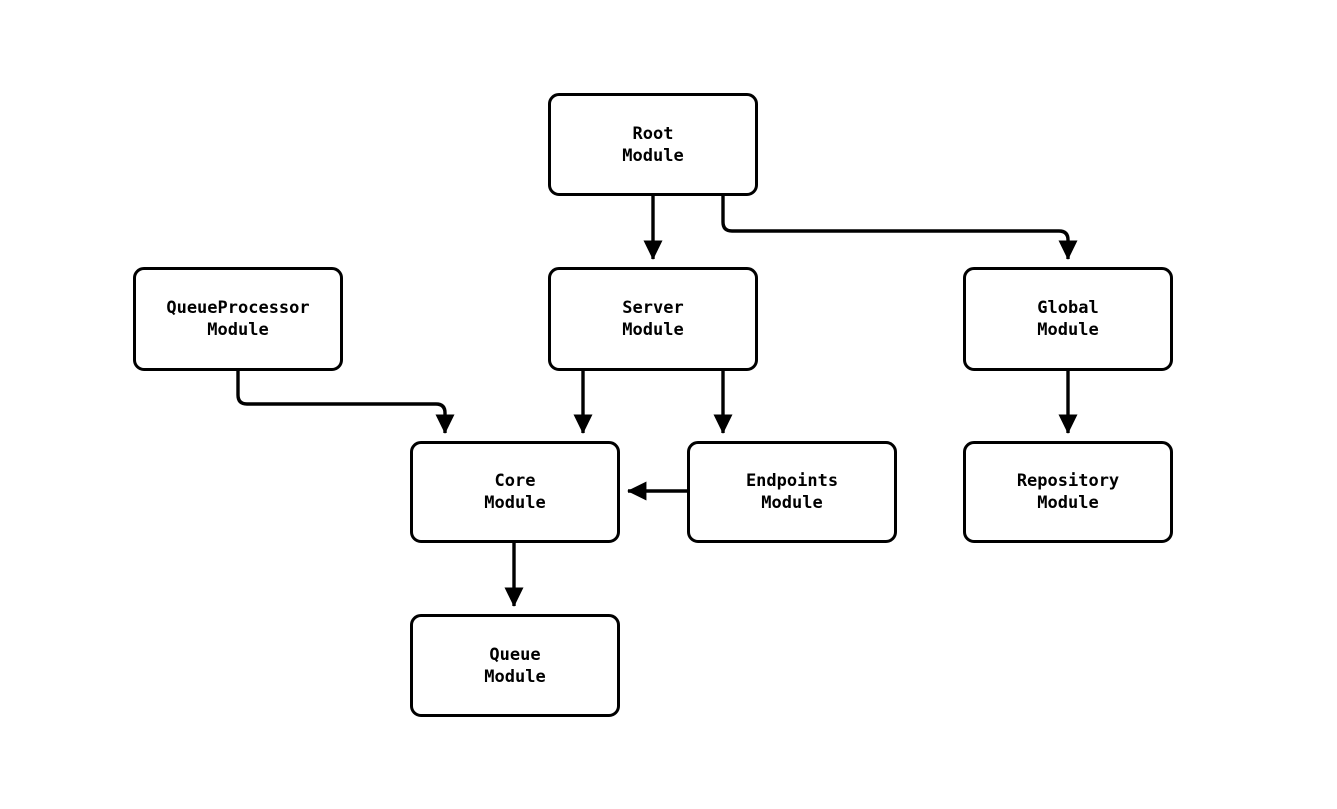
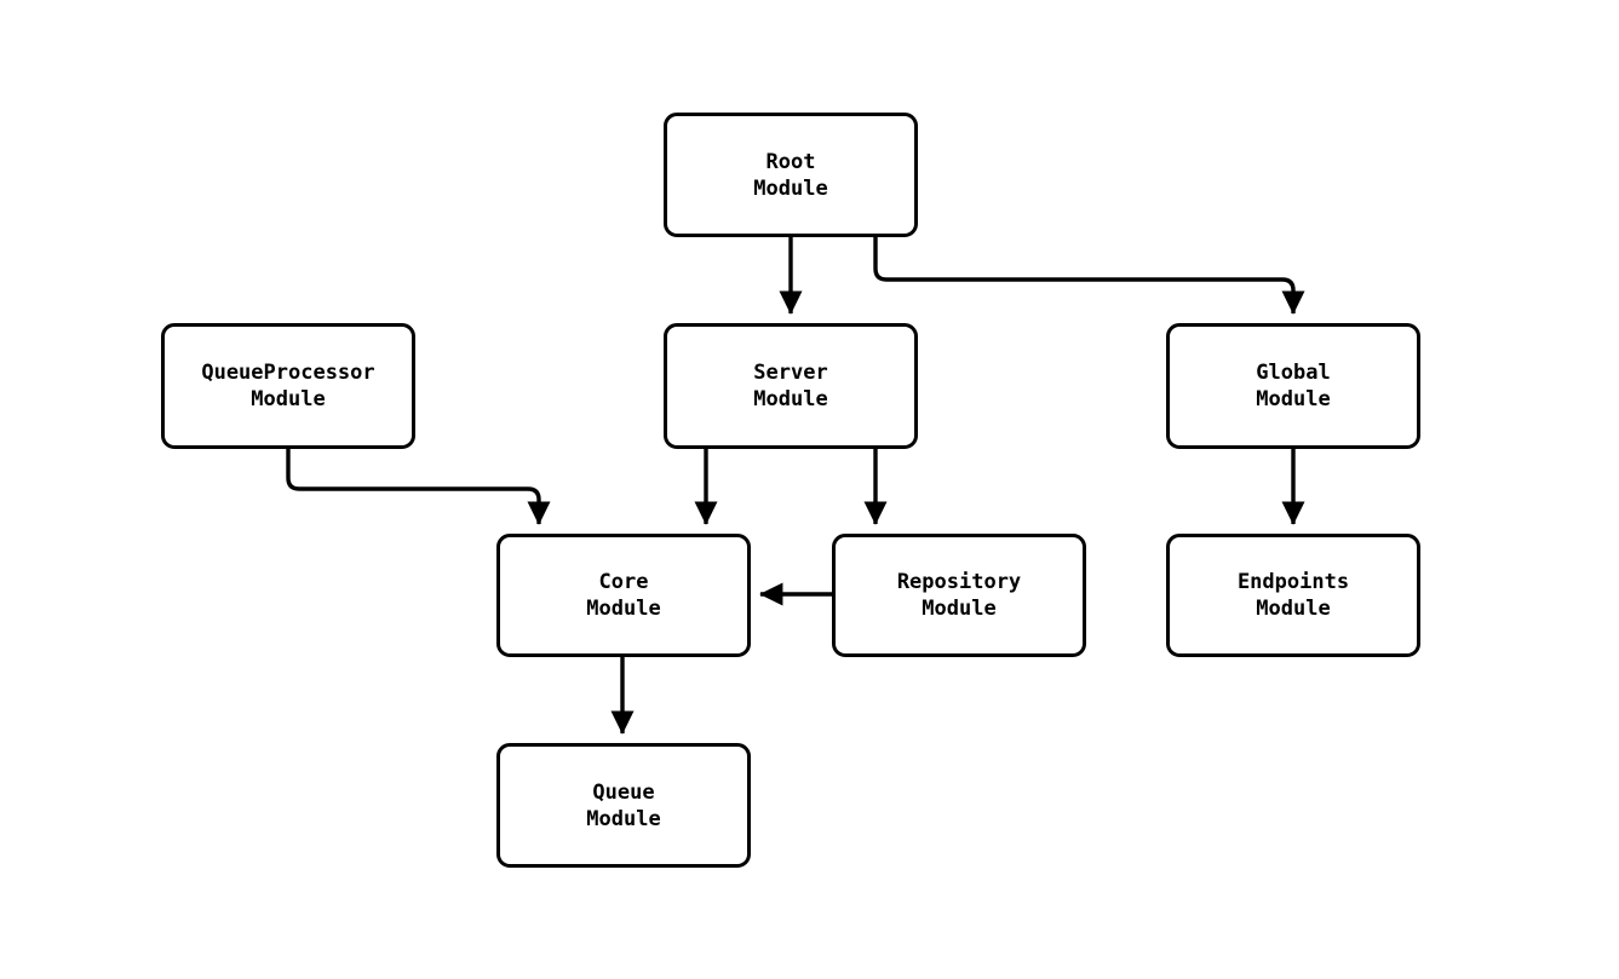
  Root
  Module
  QueueProcessor
  Module
  Server
  Module
  Global
  Module
  Core
  Module
- Endpoints
+ Repository
  Module
- Repository
+ Endpoints
  Module
  Queue
  Module
